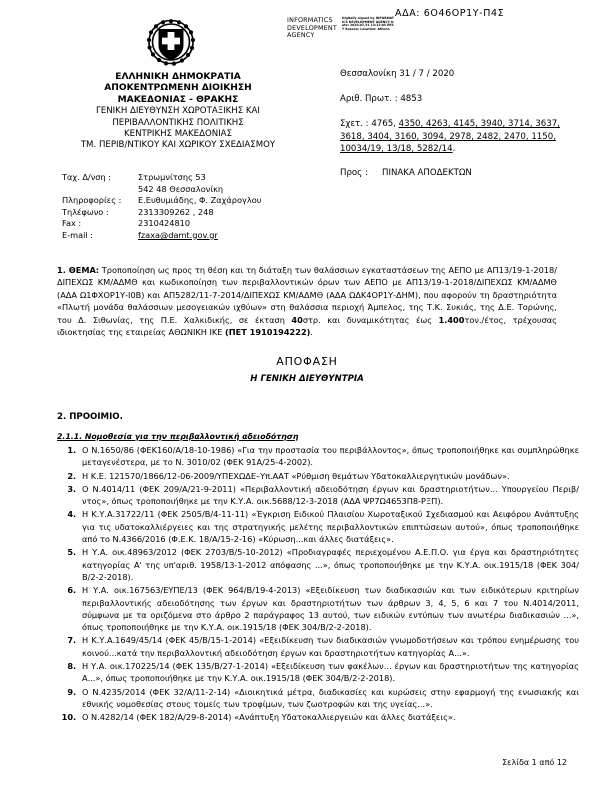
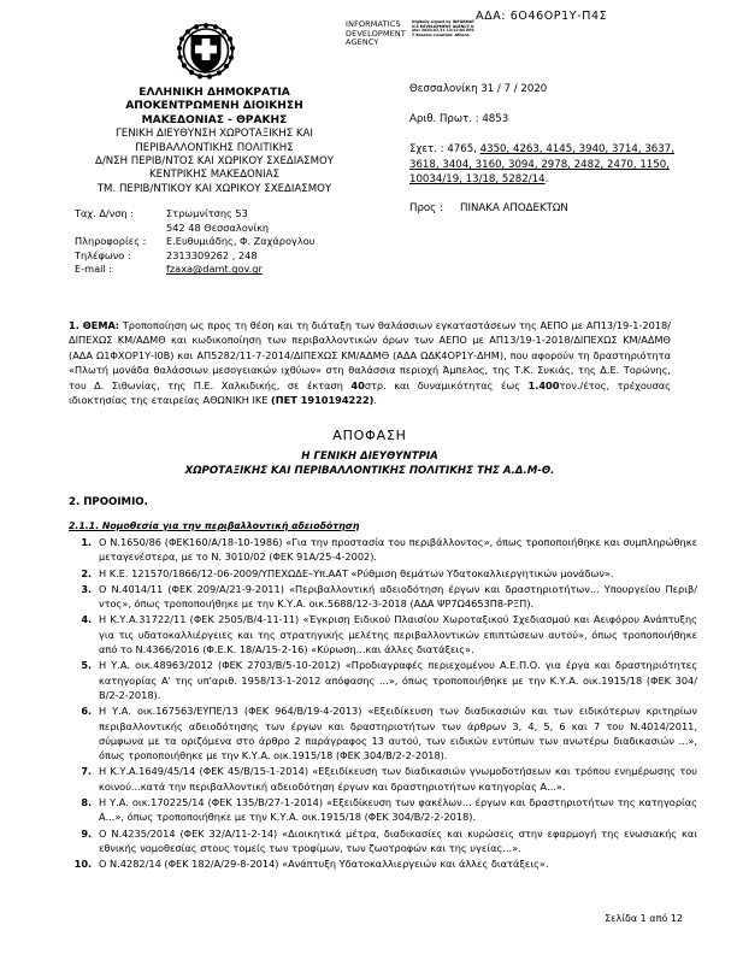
  ΑΔΑ: 6Ο46ΟΡ1Υ-Π4Σ
  INFORMATICS DEVELOPMENT AGENCY
  ΕΛΛΗΝΙΚΗ ΔΗΜΟΚΡΑΤΙΑ
  ΑΠΟΚΕΝΤΡΩΜΕΝΗ ΔΙΟΙΚΗΣΗ
  ΜΑΚΕΔΟΝΙΑΣ - ΘΡΑΚΗΣ
  ΓΕΝΙΚΗ ΔΙΕΥΘΥΝΣΗ ΧΩΡΟΤΑΞΙΚΗΣ ΚΑΙ
  ΠΕΡΙΒΑΛΛΟΝΤΙΚΗΣ ΠΟΛΙΤΙΚΗΣ
+ Δ/ΝΣΗ ΠΕΡΙΒ/ΝΤΟΣ ΚΑΙ ΧΩΡΙΚΟΥ ΣΧΕΔΙΑΣΜΟΥ
  ΚΕΝΤΡΙΚΗΣ ΜΑΚΕΔΟΝΙΑΣ
  ΤΜ. ΠΕΡΙΒ/ΝΤΙΚΟΥ ΚΑΙ ΧΩΡΙΚΟΥ ΣΧΕΔΙΑΣΜΟΥ
  Ταχ. Δ/νση :
  Στρωμνίτσης 53
  542 48 Θεσσαλονίκη
  Πληροφορίες :
  Ε.Ευθυμιάδης, Φ. Ζαχάρογλου
  Τηλέφωνο :
  2313309262 , 248
- Fax :
- 2310424810
  E-mail :
  fzaxa@damt.gov.gr
  Θεσσαλονίκη 31 / 7 / 2020
  Αριθ. Πρωτ. : 4853
  Σχετ. : 4765, 4350, 4263, 4145, 3940, 3714, 3637, 3618, 3404, 3160, 3094, 2978, 2482, 2470, 1150, 10034/19, 13/18, 5282/14.
  Προς :
  ΠΙΝΑΚΑ ΑΠΟΔΕΚΤΩΝ
  1. ΘΕΜΑ: Τροποποίηση ως προς τη θέση και τη διάταξη των θαλάσσιων εγκαταστάσεων της ΑΕΠΟ με ΑΠ13/19-1-2018/ΔΙΠΕΧΩΣ ΚΜ/ΑΔΜΘ και κωδικοποίηση των περιβαλλοντικών όρων των ΑΕΠΟ με ΑΠ13/19-1-2018/ΔΙΠΕΧΩΣ ΚΜ/ΑΔΜΘ (ΑΔΑ Ω1ΦΧΟΡ1Υ-Ι0Β) και ΑΠ5282/11-7-2014/ΔΙΠΕΧΩΣ ΚΜ/ΑΔΜΘ (ΑΔΑ ΩΔΚ4ΟΡ1Υ-ΔΗΜ), που αφορούν τη δραστηριότητα «Πλωτή μονάδα θαλάσσιων μεσογειακών ιχθύων» στη θαλάσσια περιοχή Άμπελος, της Τ.Κ. Συκιάς, της Δ.Ε. Τορώνης, του Δ. Σιθωνίας, της Π.Ε. Χαλκιδικής, σε έκταση 40στρ. και δυναμικότητας έως 1.400τον./έτος, τρέχουσας ιδιοκτησίας της εταιρείας ΑΘΩΝΙΚΗ ΙΚΕ (ΠΕΤ 1910194222).
  ΑΠΟΦΑΣΗ
  Η ΓΕΝΙΚΗ ΔΙΕΥΘΥΝΤΡΙΑ
+ ΧΩΡΟΤΑΞΙΚΗΣ ΚΑΙ ΠΕΡΙΒΑΛΛΟΝΤΙΚΗΣ ΠΟΛΙΤΙΚΗΣ ΤΗΣ Α.Δ.Μ-Θ.
  2. ΠΡΟΟΙΜΙΟ.
  2.1.1. Νομοθεσία για την περιβαλλοντική αδειοδότηση
  Ο Ν.1650/86 (ΦΕΚ160/Α/18-10-1986) «Για την προστασία του περιβάλλοντος», όπως τροποποιήθηκε και συμπληρώθηκε μεταγενέστερα, με το Ν. 3010/02 (ΦΕΚ 91Α/25-4-2002).
  Η Κ.Ε. 121570/1866/12-06-2009/ΥΠΕΧΩΔΕ–Υπ.ΑΑΤ «Ρύθμιση θεμάτων Υδατοκαλλιεργητικών μονάδων».
  Ο Ν.4014/11 (ΦΕΚ 209/Α/21-9-2011) «Περιβαλλοντική αδειοδότηση έργων και δραστηριοτήτων... Υπουργείου Περιβ/ντος», όπως τροποποιήθηκε με την Κ.Υ.Α. οικ.5688/12-3-2018 (ΑΔΑ ΨΡ7Ω4653Π8-ΡΞΠ).
  Η Κ.Υ.Α.31722/11 (ΦΕΚ 2505/Β/4-11-11) «Έγκριση Ειδικού Πλαισίου Χωροταξικού Σχεδιασμού και Αειφόρου Ανάπτυξης για τις υδατοκαλλιέργειες και της στρατηγικής μελέτης περιβαλλοντικών επιπτώσεων αυτού», όπως τροποποιήθηκε από το Ν.4366/2016 (Φ.Ε.Κ. 18/Α/15-2-16) «Κύρωση...και άλλες διατάξεις».
  Η Υ.Α. οικ.48963/2012 (ΦΕΚ 2703/Β/5-10-2012) «Προδιαγραφές περιεχομένου Α.Ε.Π.Ο. για έργα και δραστηριότητες κατηγορίας Α' της υπ'αριθ. 1958/13-1-2012 απόφασης ...», όπως τροποποιήθηκε με την Κ.Υ.Α. οικ.1915/18 (ΦΕΚ 304/Β/2-2-2018).
  Η Υ.Α. οικ.167563/ΕΥΠΕ/13 (ΦΕΚ 964/Β/19-4-2013) «Εξειδίκευση των διαδικασιών και των ειδικότερων κριτηρίων περιβαλλοντικής αδειοδότησης των έργων και δραστηριοτήτων των άρθρων 3, 4, 5, 6 και 7 του Ν.4014/2011, σύμφωνα με τα οριζόμενα στο άρθρο 2 παράγραφος 13 αυτού, των ειδικών εντύπων των ανωτέρω διαδικασιών ...», όπως τροποποιήθηκε με την Κ.Υ.Α. οικ.1915/18 (ΦΕΚ 304/Β/2-2-2018).
  Η Κ.Υ.Α.1649/45/14 (ΦΕΚ 45/Β/15-1-2014) «Εξειδίκευση των διαδικασιών γνωμοδοτήσεων και τρόπου ενημέρωσης του κοινού...κατά την περιβαλλοντική αδειοδότηση έργων και δραστηριοτήτων κατηγορίας Α...».
  Η Υ.Α. οικ.170225/14 (ΦΕΚ 135/Β/27-1-2014) «Εξειδίκευση των φακέλων... έργων και δραστηριοτήτων της κατηγορίας Α...», όπως τροποποιήθηκε με την Κ.Υ.Α. οικ.1915/18 (ΦΕΚ 304/Β/2-2-2018).
  Ο Ν.4235/2014 (ΦΕΚ 32/Α/11-2-14) «Διοικητικά μέτρα, διαδικασίες και κυρώσεις στην εφαρμογή της ενωσιακής και εθνικής νομοθεσίας στους τομείς των τροφίμων, των ζωοτροφών και της υγείας...».
  Ο Ν.4282/14 (ΦΕΚ 182/Α/29-8-2014) «Ανάπτυξη Υδατοκαλλιεργειών και άλλες διατάξεις».
  Σελίδα 1 από 12
